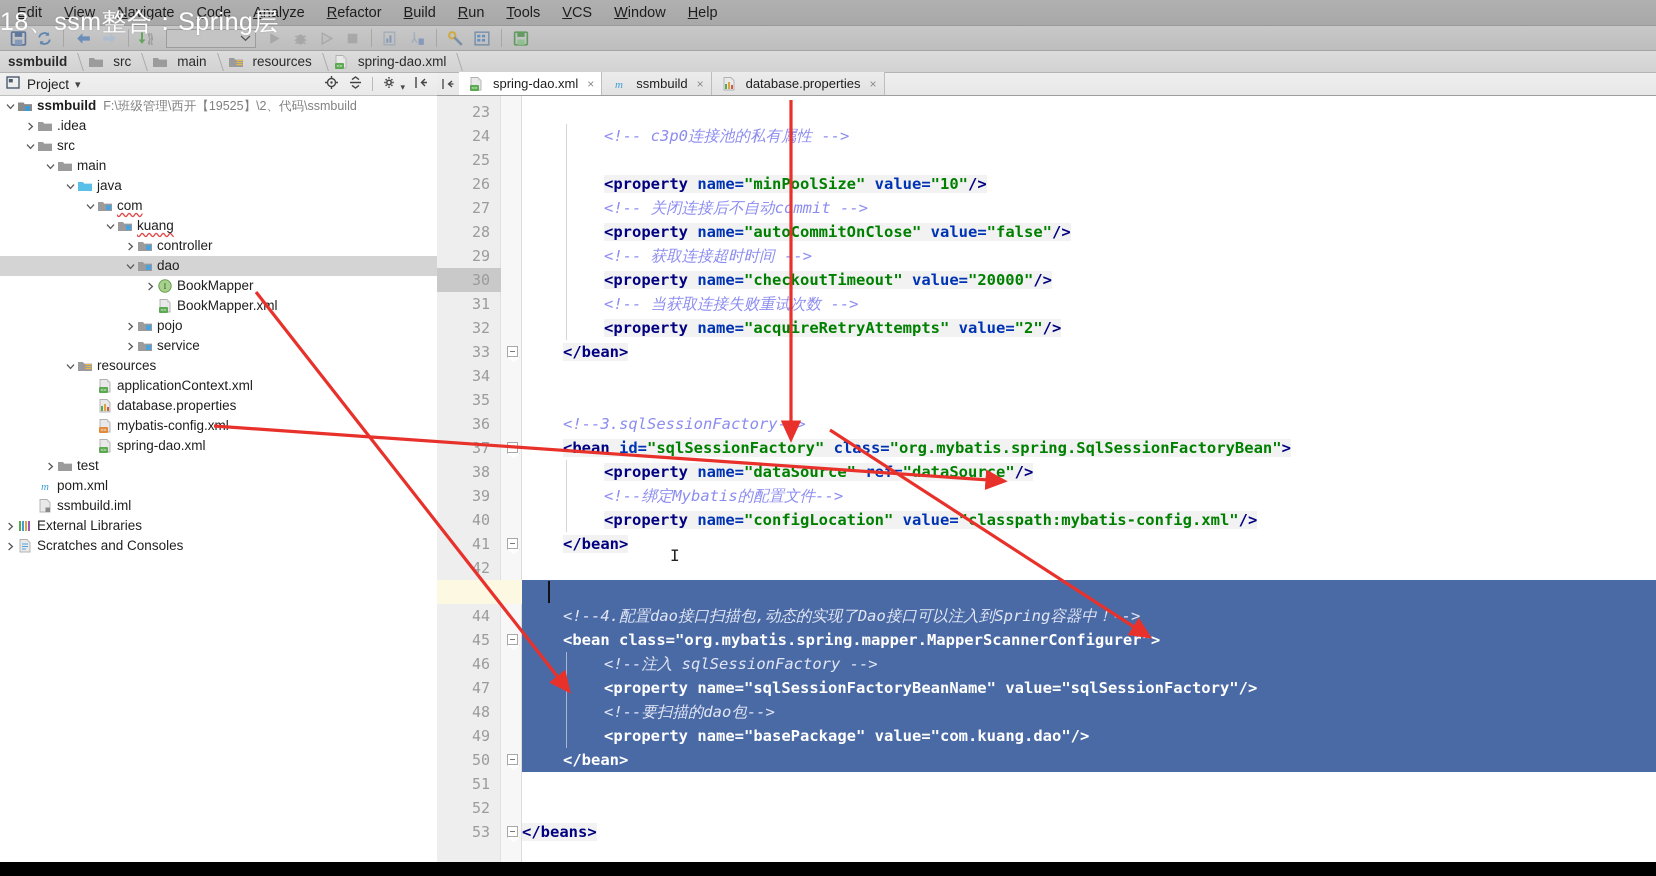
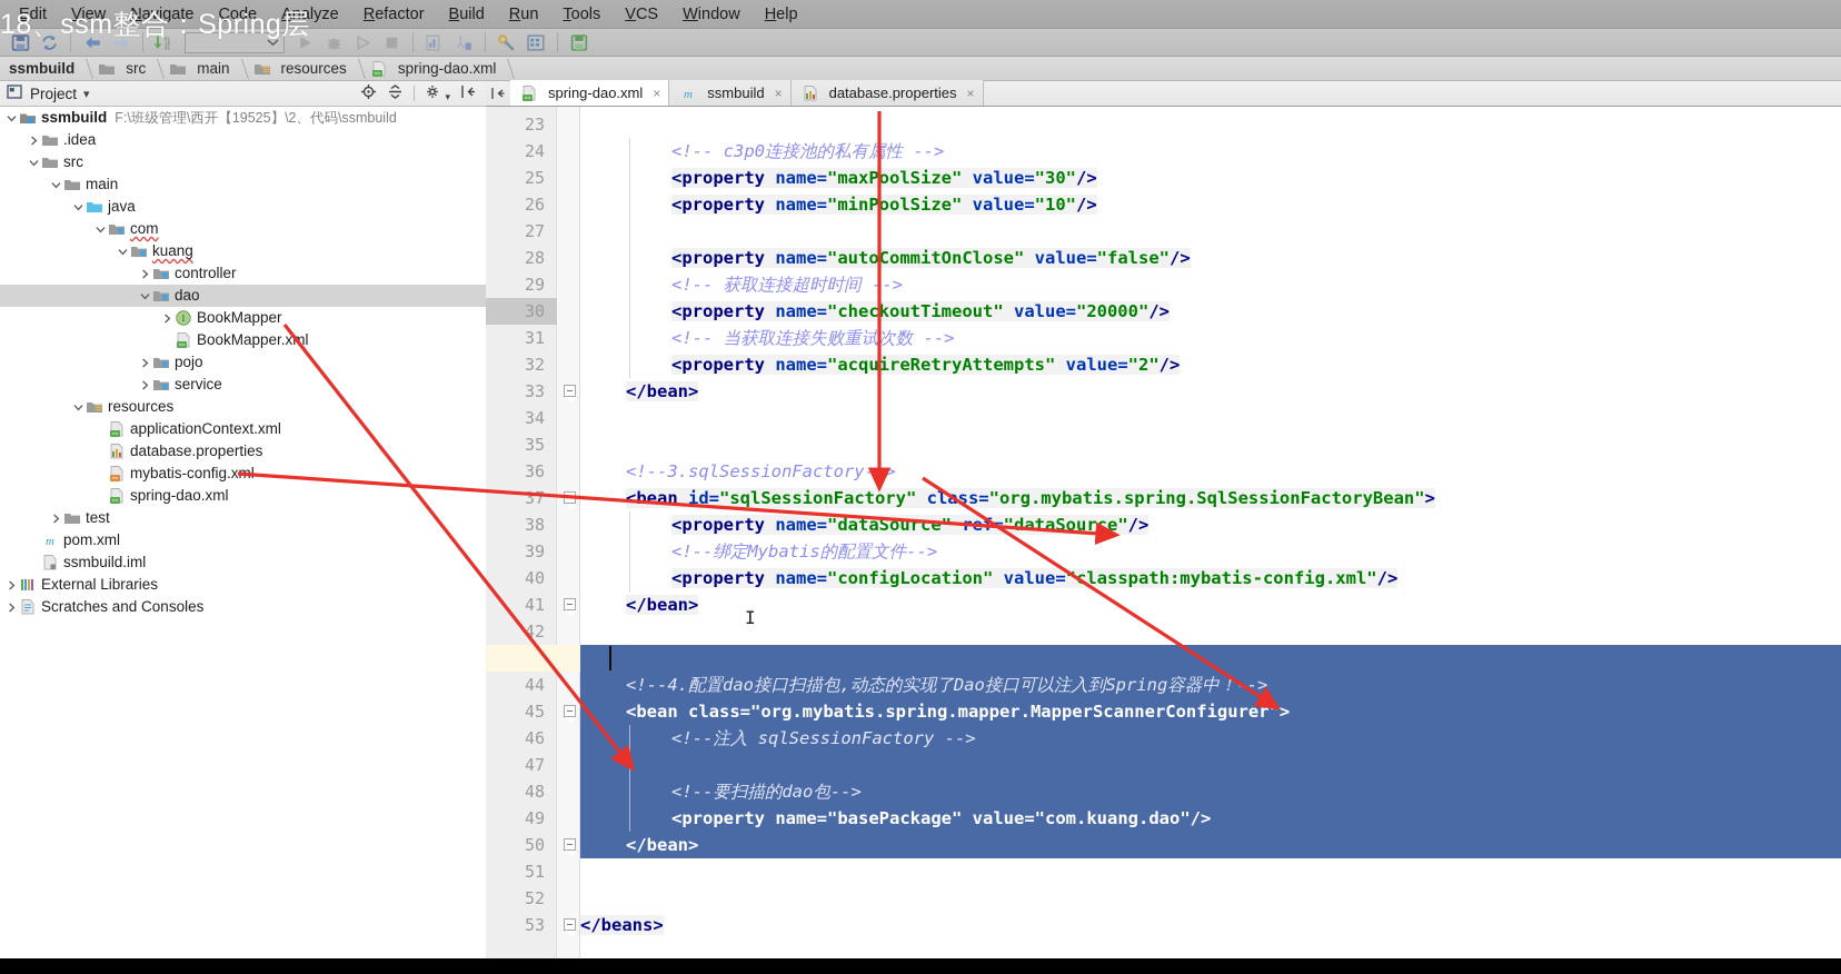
  Edit
  View
  Navigate
  Code
  Analyze
  Refactor
  Build
  Run
  Tools
  VCS
  Window
  Help
  ssmbuild
  src
  main
  resources
  spring-dao.xml
  Project
  ▾
  ▾
  ssmbuild
  F:\班级管理\西开【19525】\2、代码\ssmbuild
  .idea
  src
  main
  java
  com
  kuang
  controller
  dao
  I
  BookMapper
  BookMapper.xml
  pojo
  service
  resources
  applicationContext.xml
  database.properties
  mybatis-config.x
  spring-dao.xml
  test
  m
  pom.xml
  ssmbuild.iml
  External Libraries
  Scratches and Consoles
  spring-dao.xml
  ×
  m
  ssmbuild
  ×
  database.properties
  ×
  23
  24
  25
  26
  27
  28
  29
  30
  31
  32
  33
  34
  35
  36
  37
  38
  39
  40
  41
  42
  44
  45
  46
  47
  48
  49
  50
  51
  52
  53
  <!-- c3p0连接池的私有属性 -->
+ <property name="maxPoolSize" value="30"/>
  <property name="minPoolSize" value="10"/>
- <!-- 关闭连接后不自动commit -->
  <property name="autoCommitOnClose" value="false"/>
  <!-- 获取连接超时时间 -->
  <property name="checkoutTimeout" value="20000"/>
  <!-- 当获取连接失败重试次数 -->
  <property name="acquireRetryAttempts" value="2"/>
  </bean>
  <!--3.sqlSessionFactory->
  <bean id="sqlSessionFactory" clss="org.mybatis.spring.SqlSessionFactoryBean">
  <property name="dataSource ="dataSource"/>
  <!--绑定Mybatis的配置文件-->
  <property name="configLocation" value="classpath:mybatis-config.xml"/>
  </bean>
  <!--4.配置dao接口扫描包,动态的实现了Dao接口可以注入到Spring容器中！->
  <bean class="org.mybatis.spring.mapper.MapperScannerConfigurer">
  <!--注入 sqlSessionFactory -->
- <property name="sqlSessionFactoryBeanName" value="sqlSessionFactory"/>
  <!--要扫描的dao包-->
  <property name="basePackage" value="com.kuang.dao"/>
  </bean>
  </beans>
  I
  18、ssm整合：Spring层
